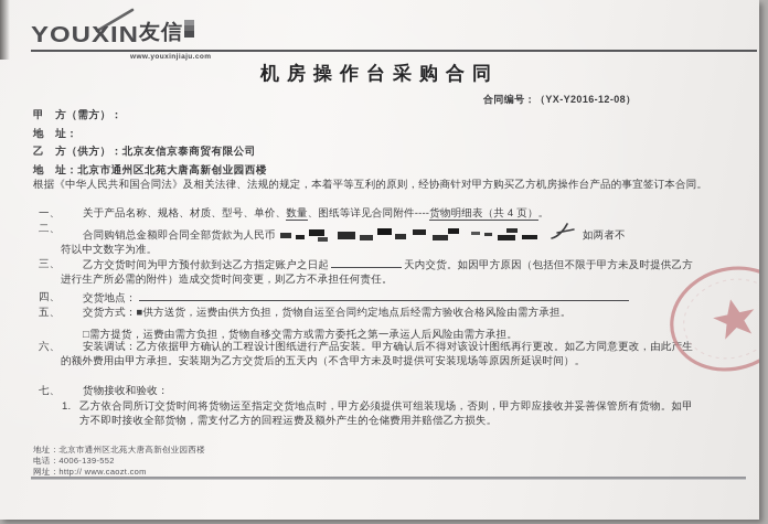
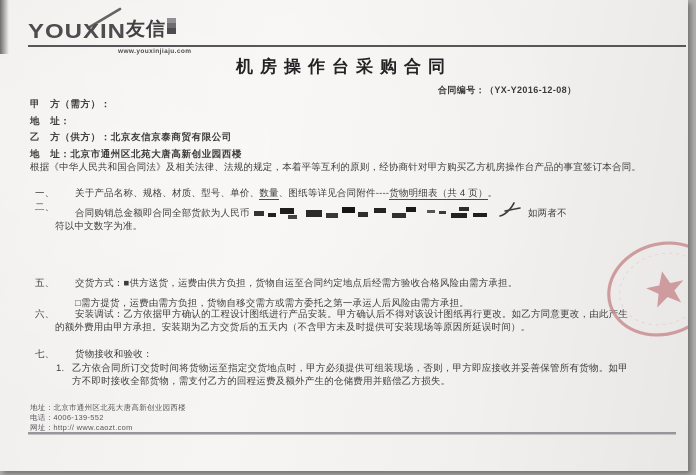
  YOUXIN友信
  机房操作台采购合同
  合同编号：（YX-Y2016-12-08）
  甲 方（需方）：
  地 址：
  乙 方（供方）：北京友信京泰商贸有限公司
  地 址：北京市通州区北苑大唐高新创业园西楼
  根据《中华人民共和国合同法》及相关法律、法规的规定，本着平等互利的原则，经协商针对甲方购买乙方机房操作台产品的事宜签订本合同。
  一、
  关于产品名称、规格、材质、型号、单价、数量、图纸等详见合同附件----货物明细表（共 4 页）。
  二、
  合同购销总金额即合同全部货款为人民币 如两者不
  符以中文数字为准。
- 三、
- 乙方交货时间为甲方预付款到达乙方指定账户之日起 天内交货。如因甲方原因（包括但不限于甲方未及时提供乙方进行生产所必需的附件）造成交货时间变更，则乙方不承担任何责任。
- 四、
- 交货地点：
  五、
  交货方式：■供方送货，运费由供方负担，货物自运至合同约定地点后经需方验收合格风险由需方承担。
  □需方提货，运费由需方负担，货物自移交需方或需方委托之第一承运人后风险由需方承担。
  六、
  安装调试：乙方依据甲方确认的工程设计图纸进行产品安装。甲方确认后不得对该设计图纸再行更改。如乙方同意更改，由此产生的额外费用由甲方承担。安装期为乙方交货后的五天内（不含甲方未及时提供可安装现场等原因所延误时间）。
  七、
  货物接收和验收：
  1.
  乙方依合同所订交货时间将货物运至指定交货地点时，甲方必须提供可组装现场，否则，甲方即应接收并妥善保管所有货物。如甲方不即时接收全部货物，需支付乙方的回程运费及额外产生的仓储费用并赔偿乙方损失。
  地址：北京市通州区北苑大唐高新创业园西楼
  电话：4006-139-552
  网址：http:// www.caozt.com
